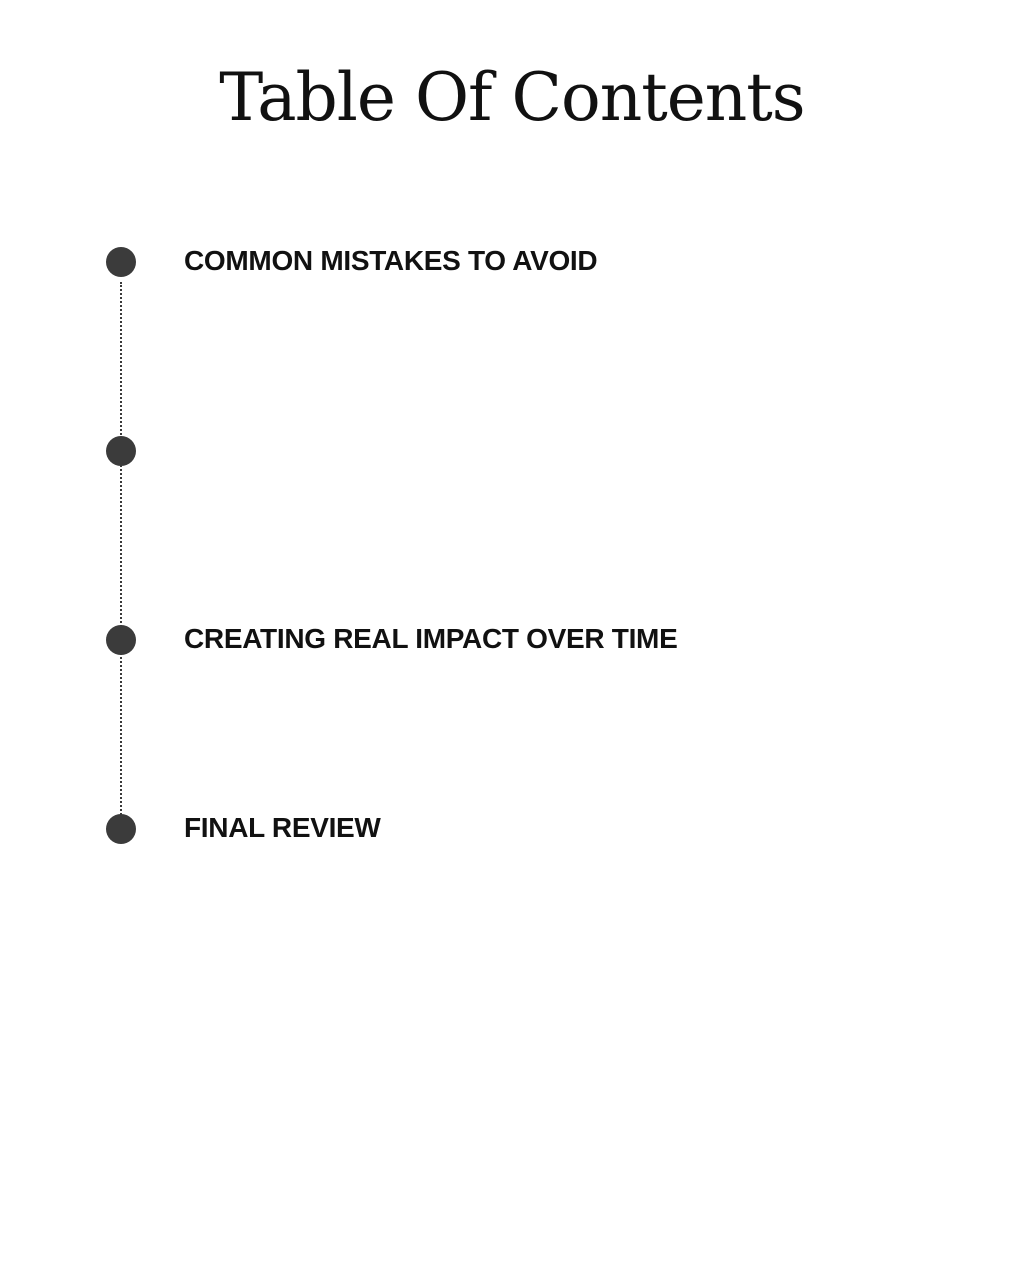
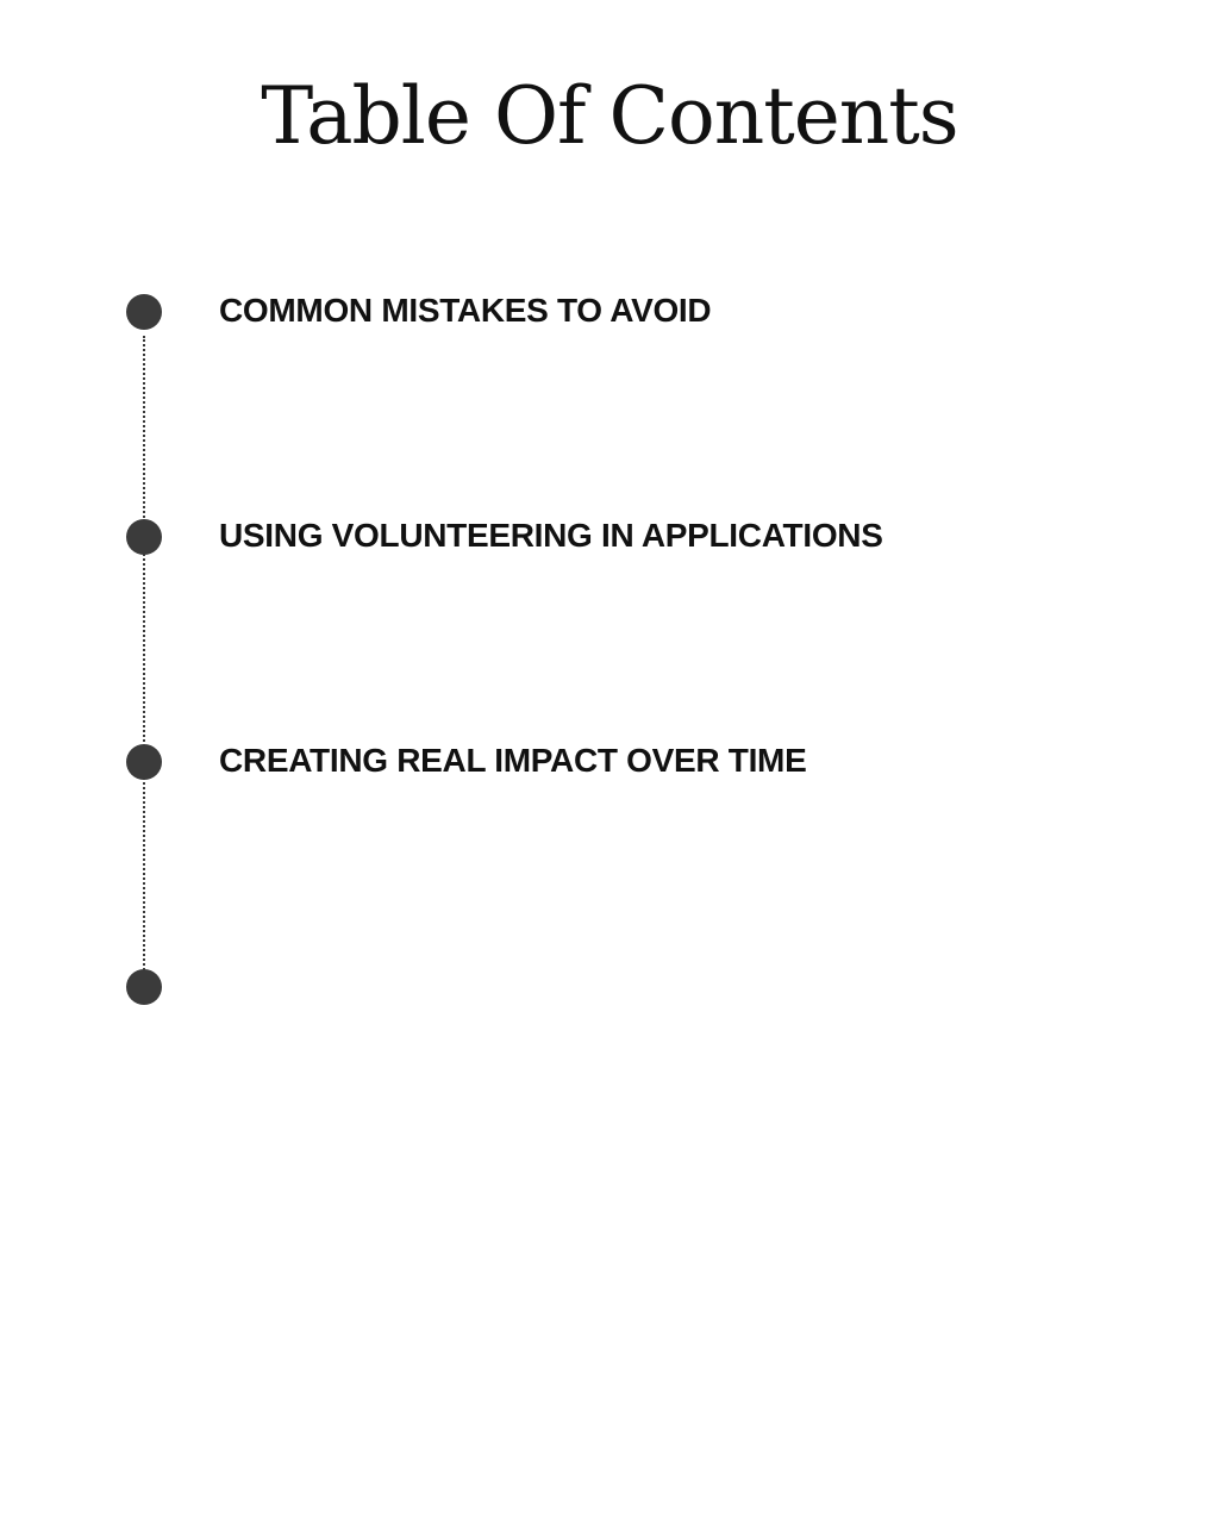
  Table Of Contents
  COMMON MISTAKES TO AVOID
+ USING VOLUNTEERING IN APPLICATIONS
  CREATING REAL IMPACT OVER TIME
- FINAL REVIEW
